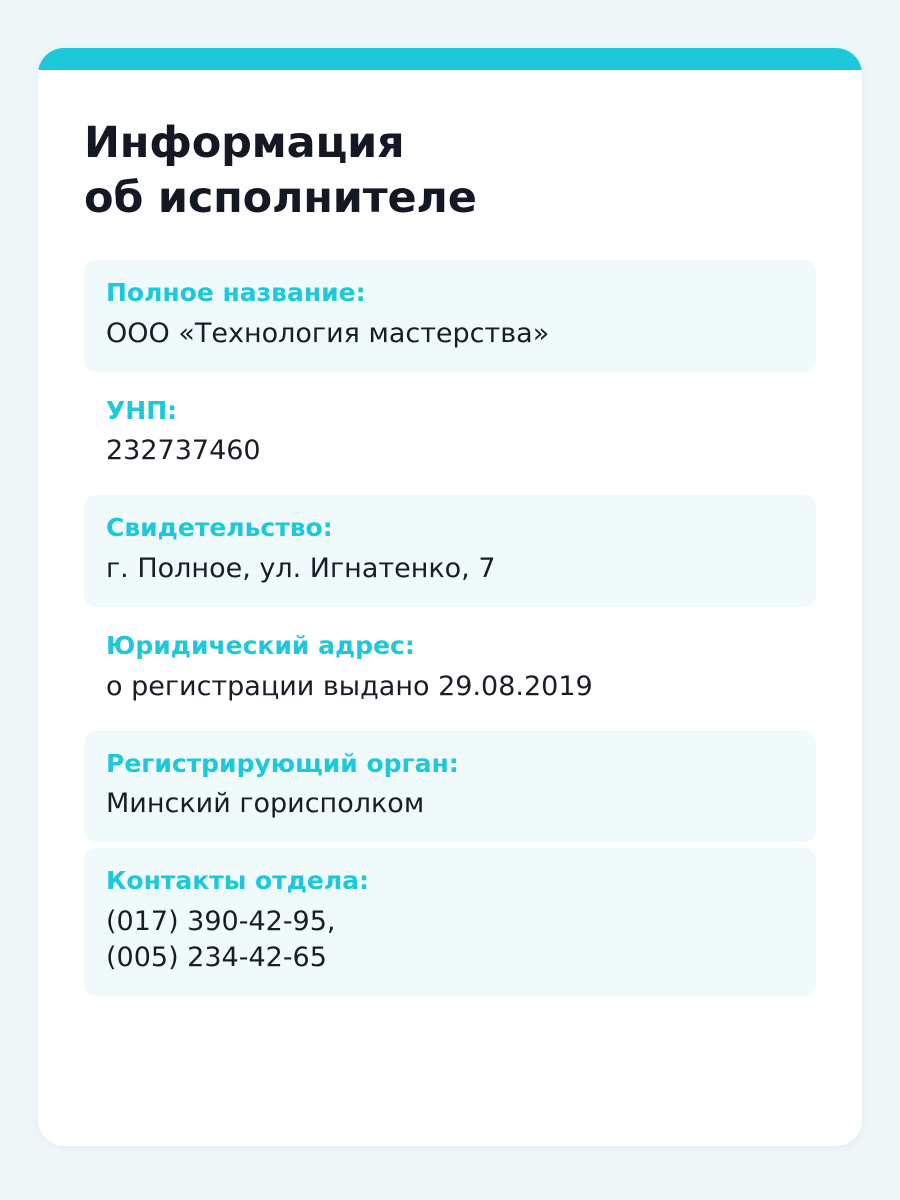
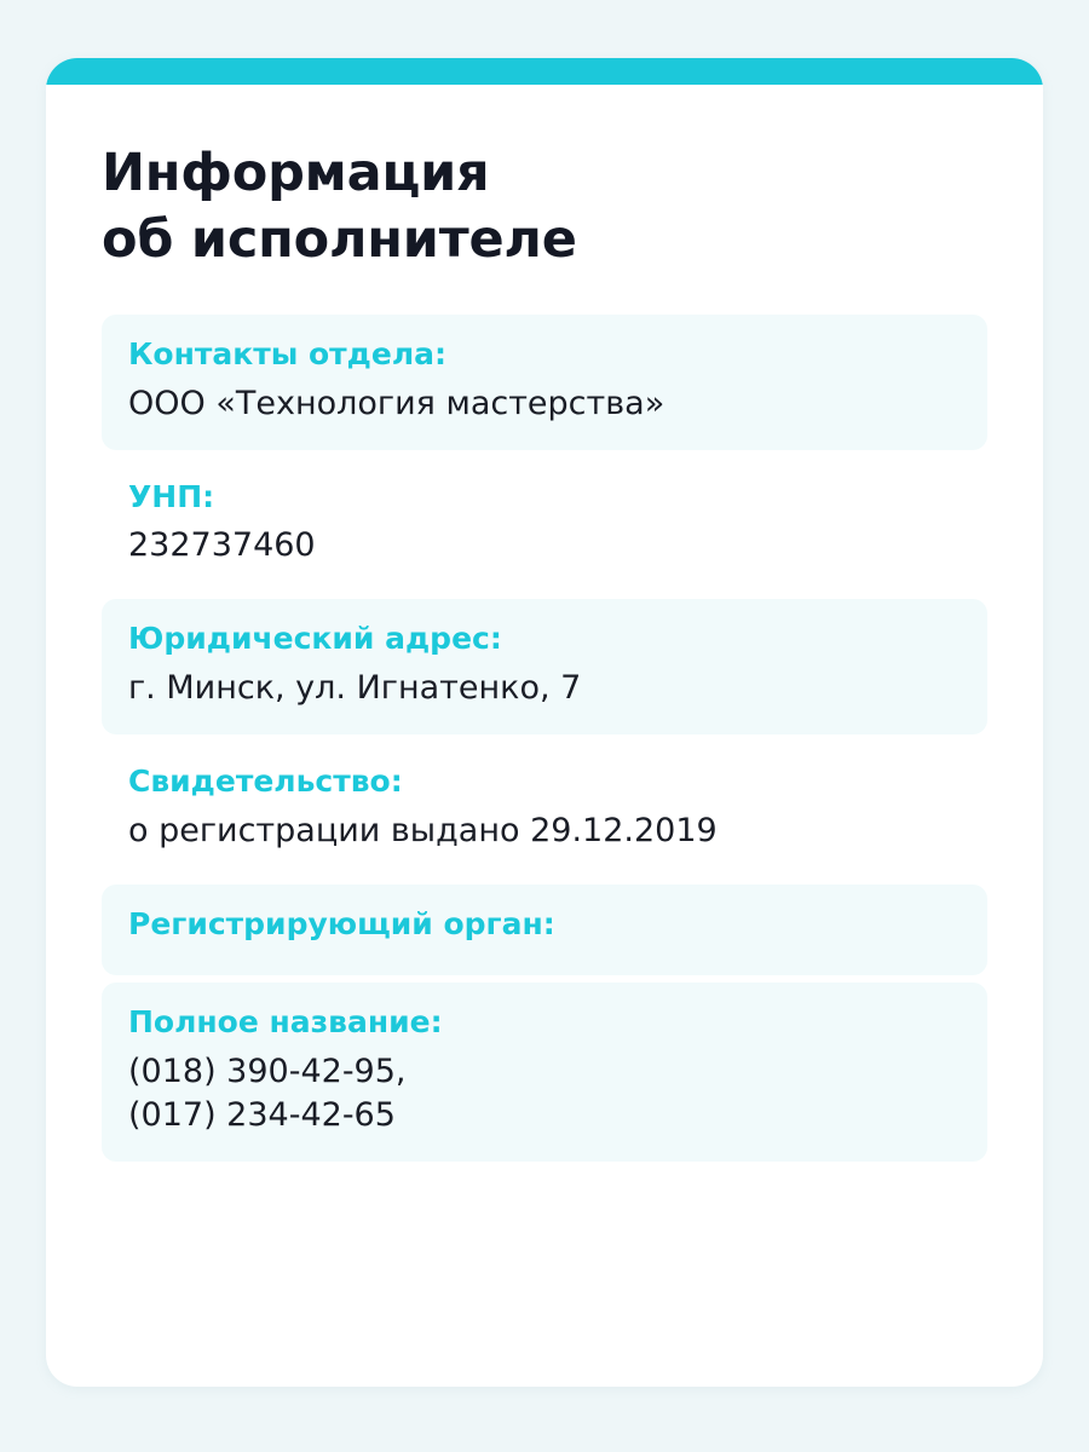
  Информация
  об исполнителе
- Полное название:
+ Контакты отдела:
  ООО «Технология мастерства»
  УНП:
  232737460
- Свидетельство:
+ Юридический адрес:
- г. Полное, ул. Игнатенко, 7
+ г. Минск, ул. Игнатенко, 7
- Юридический адрес:
+ Свидетельство:
- о регистрации выдано 29.08.2019
+ о регистрации выдано 29.12.2019
  Регистрирующий орган:
- Минский горисполком
- Контакты отдела:
+ Полное название:
- (017) 390-42-95,
+ (018) 390-42-95,
- (005) 234-42-65
+ (017) 234-42-65
